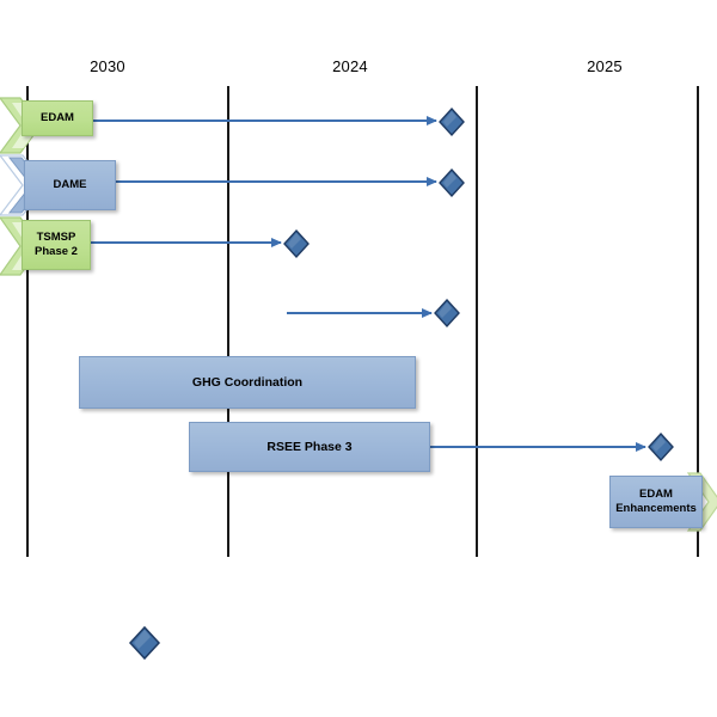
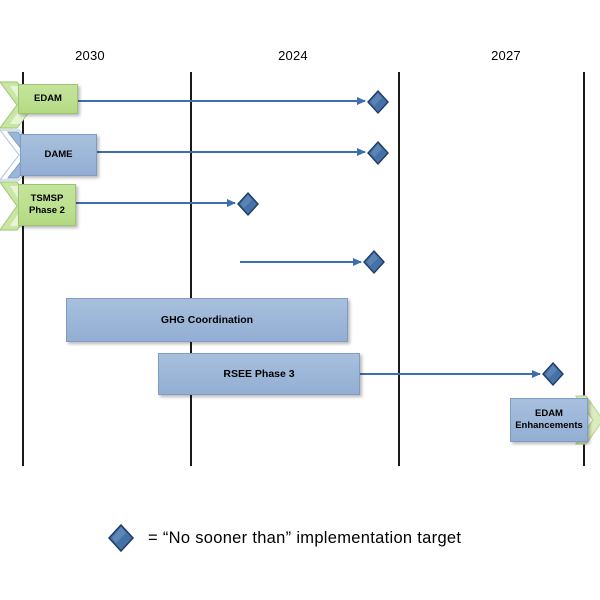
  2030
  2024
- 2025
+ 2027
  EDAM
  DAME
  TSMSP
  Phase 2
  GHG Coordination
  RSEE Phase 3
  EDAM
  Enhancements
+ = “No sooner than” implementation target
